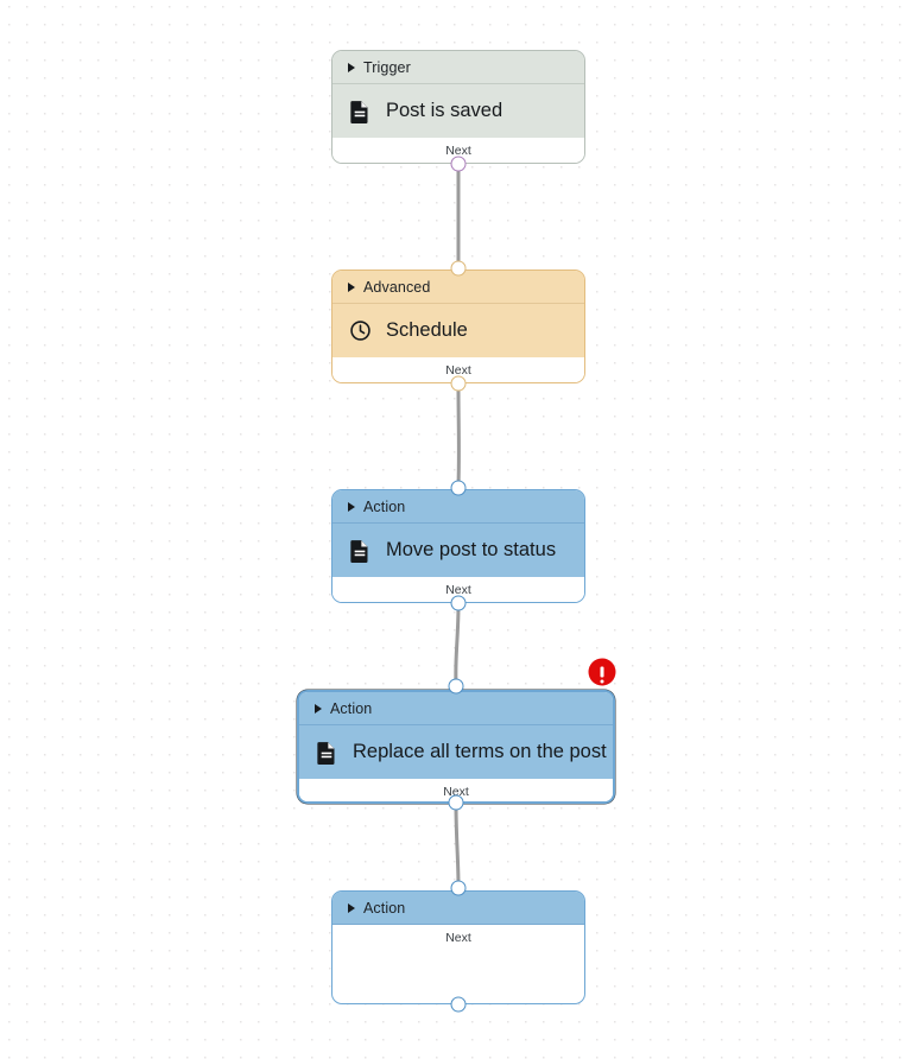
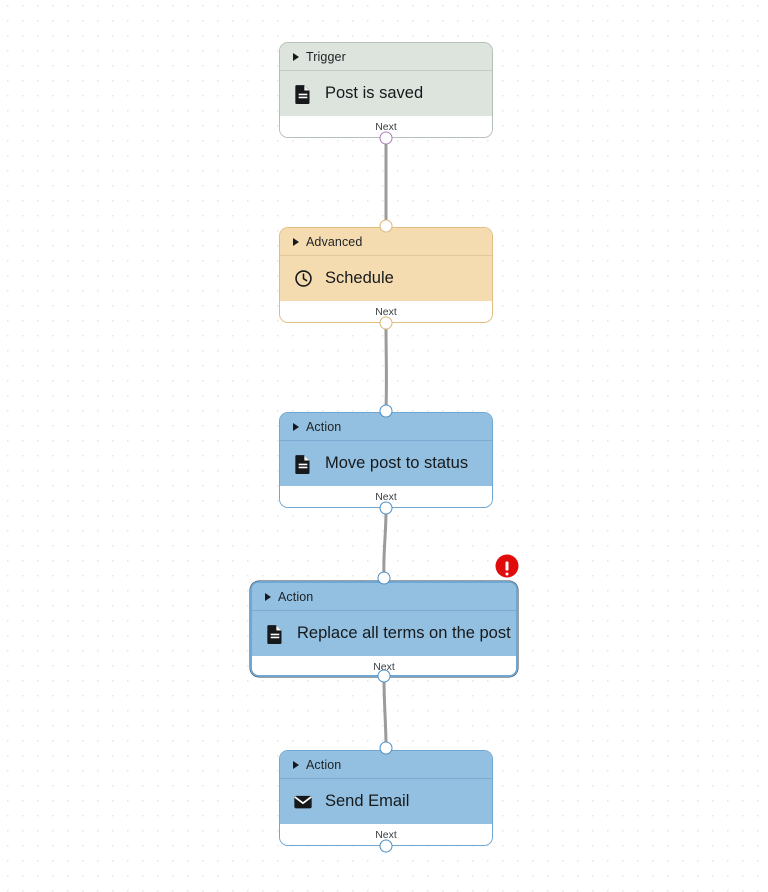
  Trigger
  Post is saved
  Next
  Advanced
  Schedule
  Next
  Action
  Move post to status
  Next
  Action
  Replace all terms on the post
  Next
  Action
+ Send Email
  Next
